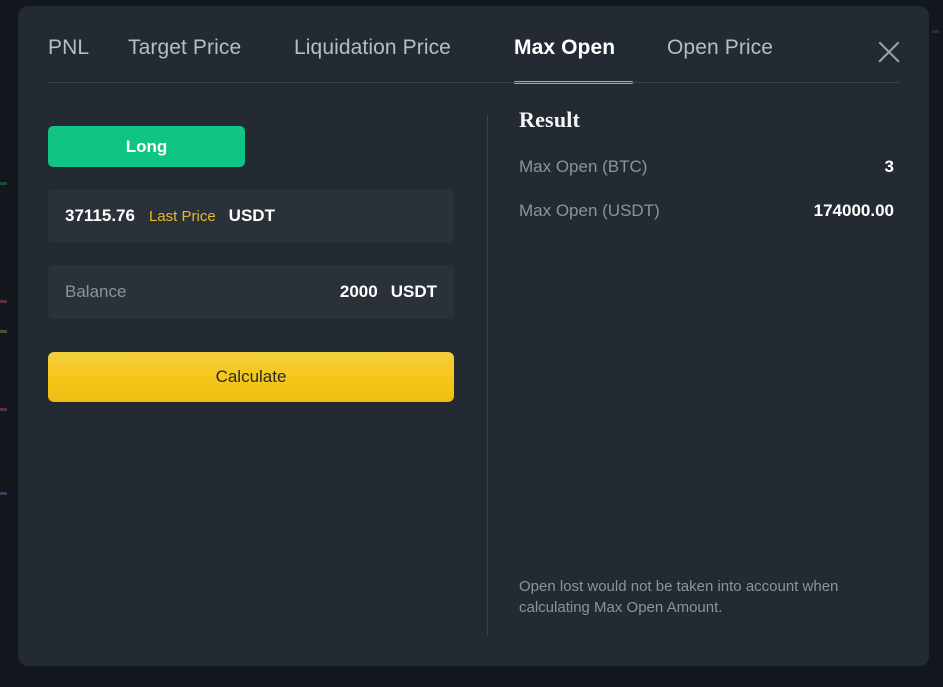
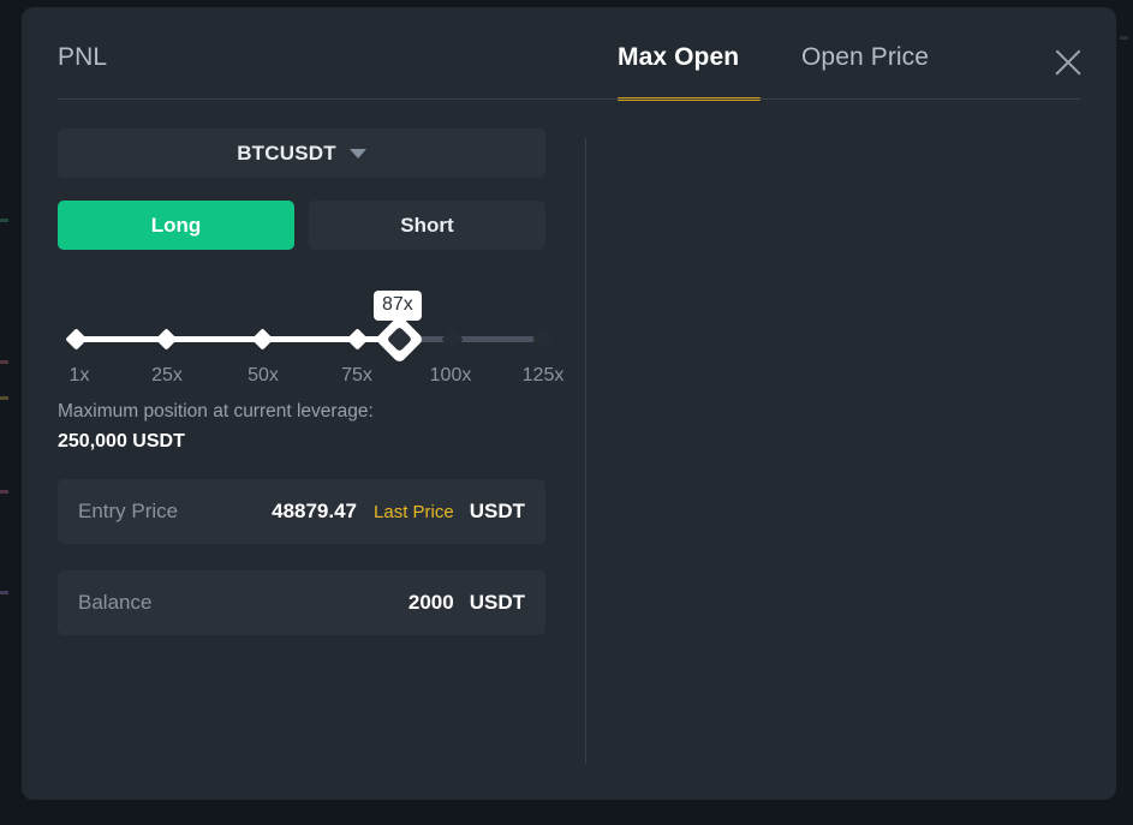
  PNL
- Target Price
- Liquidation Price
  Max Open
  Open Price
+ BTCUSDT
  Long
+ Short
+ 87x
+ 1x
+ 25x
+ 50x
+ 75x
+ 100x
+ 125x
+ Maximum position at current leverage:
+ 250,000 USDT
+ Entry Price
- 37115.76
+ 48879.47
  Last Price
  USDT
  Balance
  2000
  USDT
- Calculate
- Result
- Max Open (BTC)
- 3
- Max Open (USDT)
- 174000.00
- Open lost would not be taken into account when calculating Max Open Amount.
